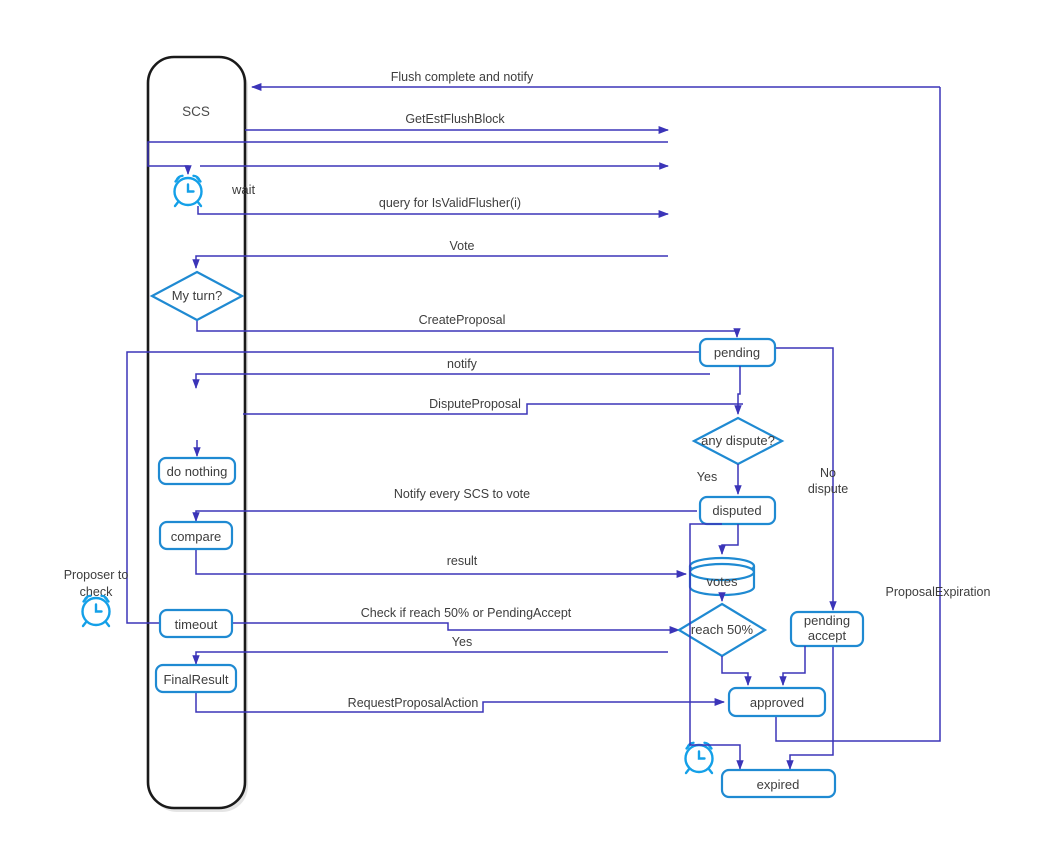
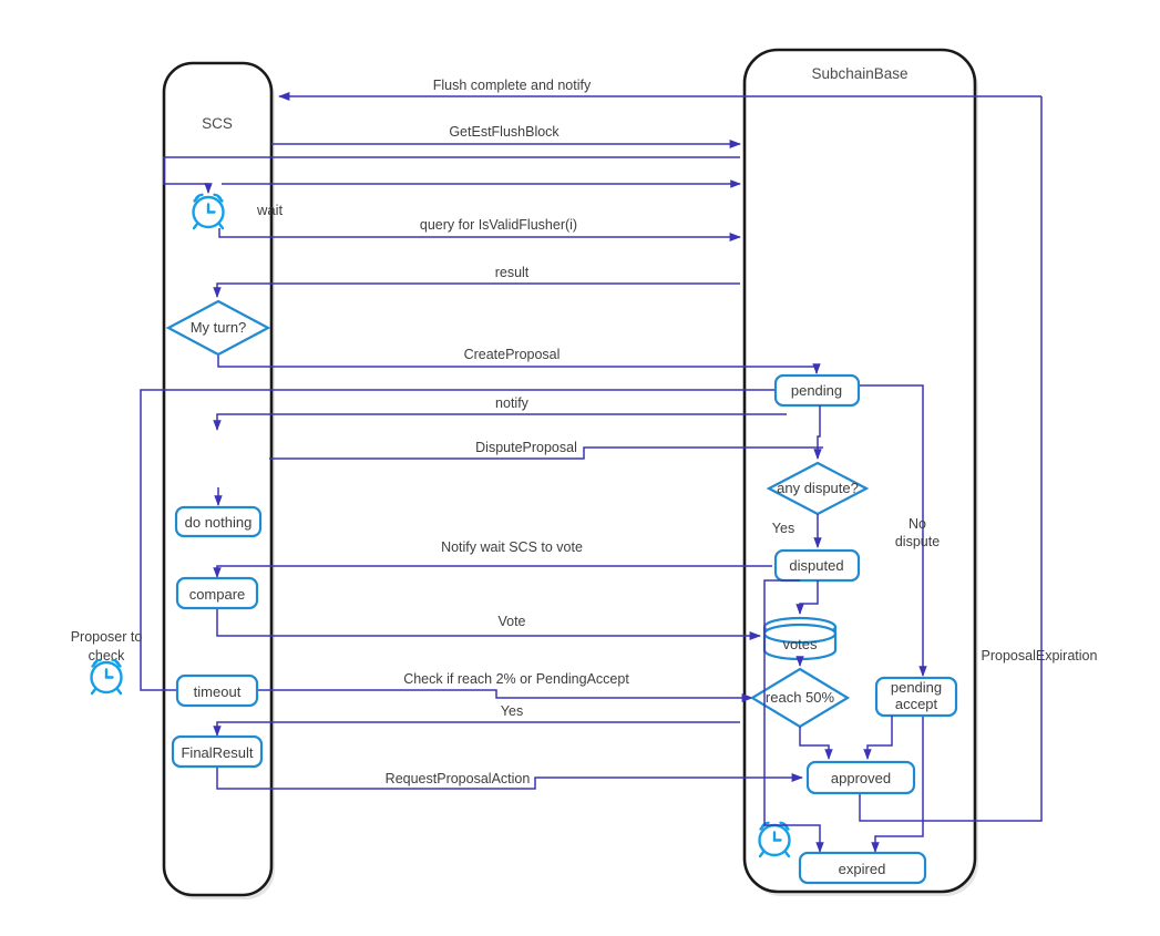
  SCS
+ SubchainBase
  Flush complete and notify
  GetEstFlushBlock
  query for IsValidFlusher(i)
- Vote
+ result
  CreateProposal
  notify
  DisputeProposal
- Notify every SCS to vote
+ Notify wait SCS to vote
- result
+ Vote
- Check if reach 50% or PendingAccept
+ Check if reach 2% or PendingAccept
  Yes
  RequestProposalAction
  Proposer to
  check
  ProposalExpiration
  wait
  My turn?
  do nothing
  compare
  timeout
  FinalResult
  pending
  any dispute?
  Yes
  No
  dispute
  disputed
  votes
  reach 50%
  pending
  accept
  approved
  expired
